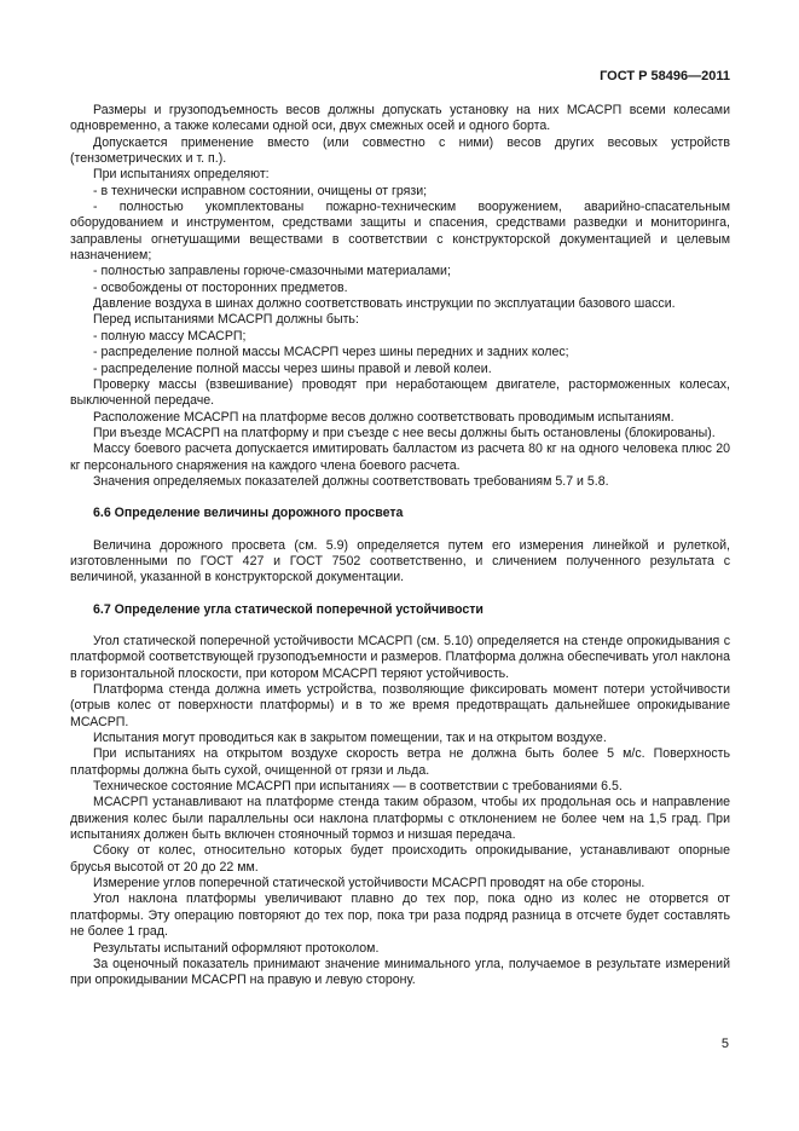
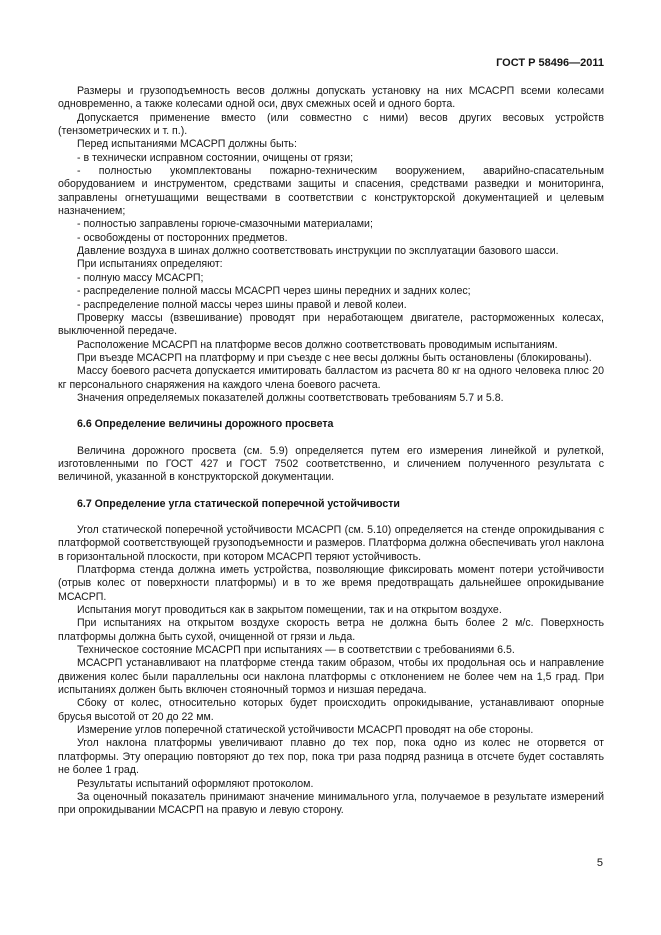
  ГОСТ Р 58496—2011
  Размеры и грузоподъемность весов должны допускать установку на них МСАСРП всеми колесами одновременно, а также колесами одной оси, двух смежных осей и одного борта.
  Допускается применение вместо (или совместно с ними) весов других весовых устройств (тензометрических и т. п.).
- При испытаниях определяют:
+ Перед испытаниями МСАСРП должны быть:
  - в технически исправном состоянии, очищены от грязи;
  - полностью укомплектованы пожарно-техническим вооружением, аварийно-спасательным оборудованием и инструментом, средствами защиты и спасения, средствами разведки и мониторинга, заправлены огнетушащими веществами в соответствии с конструкторской документацией и целевым назначением;
  - полностью заправлены горюче-смазочными материалами;
  - освобождены от посторонних предметов.
  Давление воздуха в шинах должно соответствовать инструкции по эксплуатации базового шасси.
- Перед испытаниями МСАСРП должны быть:
+ При испытаниях определяют:
  - полную массу МСАСРП;
  - распределение полной массы МСАСРП через шины передних и задних колес;
  - распределение полной массы через шины правой и левой колеи.
  Проверку массы (взвешивание) проводят при неработающем двигателе, расторможенных колесах, выключенной передаче.
  Расположение МСАСРП на платформе весов должно соответствовать проводимым испытаниям.
  При въезде МСАСРП на платформу и при съезде с нее весы должны быть остановлены (блокированы).
  Массу боевого расчета допускается имитировать балластом из расчета 80 кг на одного человека плюс 20 кг персонального снаряжения на каждого члена боевого расчета.
  Значения определяемых показателей должны соответствовать требованиям 5.7 и 5.8.
  6.6 Определение величины дорожного просвета
  Величина дорожного просвета (см. 5.9) определяется путем его измерения линейкой и рулеткой, изготовленными по ГОСТ 427 и ГОСТ 7502 соответственно, и сличением полученного результата с величиной, указанной в конструкторской документации.
  6.7 Определение угла статической поперечной устойчивости
  Угол статической поперечной устойчивости МСАСРП (см. 5.10) определяется на стенде опрокидывания с платформой соответствующей грузоподъемности и размеров. Платформа должна обеспечивать угол наклона в горизонтальной плоскости, при котором МСАСРП теряют устойчивость.
  Платформа стенда должна иметь устройства, позволяющие фиксировать момент потери устойчивости (отрыв колес от поверхности платформы) и в то же время предотвращать дальнейшее опрокидывание МСАСРП.
  Испытания могут проводиться как в закрытом помещении, так и на открытом воздухе.
- При испытаниях на открытом воздухе скорость ветра не должна быть более 5 м/с. Поверхность платформы должна быть сухой, очищенной от грязи и льда.
+ При испытаниях на открытом воздухе скорость ветра не должна быть более 2 м/с. Поверхность платформы должна быть сухой, очищенной от грязи и льда.
  Техническое состояние МСАСРП при испытаниях — в соответствии с требованиями 6.5.
  МСАСРП устанавливают на платформе стенда таким образом, чтобы их продольная ось и направление движения колес были параллельны оси наклона платформы с отклонением не более чем на 1,5 град. При испытаниях должен быть включен стояночный тормоз и низшая передача.
  Сбоку от колес, относительно которых будет происходить опрокидывание, устанавливают опорные брусья высотой от 20 до 22 мм.
  Измерение углов поперечной статической устойчивости МСАСРП проводят на обе стороны.
  Угол наклона платформы увеличивают плавно до тех пор, пока одно из колес не оторвется от платформы. Эту операцию повторяют до тех пор, пока три раза подряд разница в отсчете будет составлять не более 1 град.
  Результаты испытаний оформляют протоколом.
  За оценочный показатель принимают значение минимального угла, получаемое в результате измерений при опрокидывании МСАСРП на правую и левую сторону.
  5
